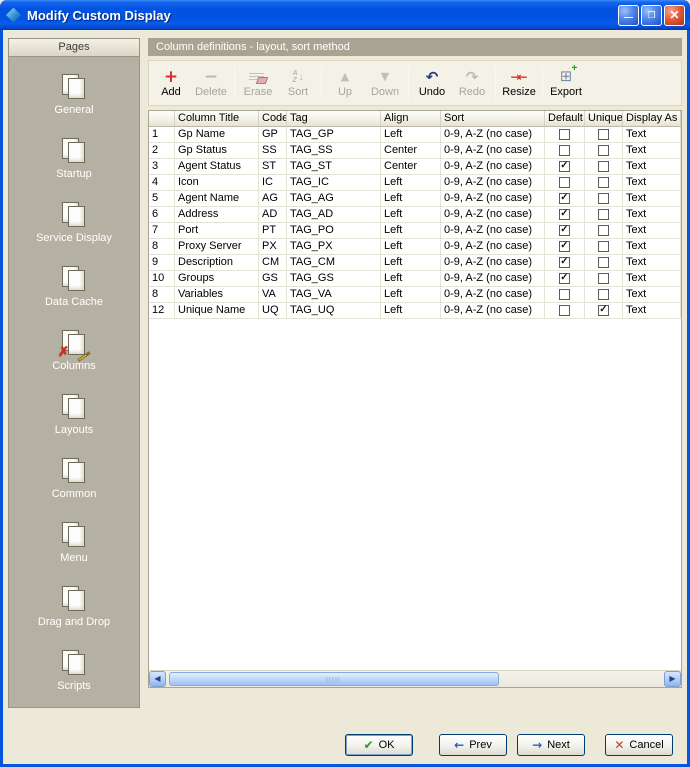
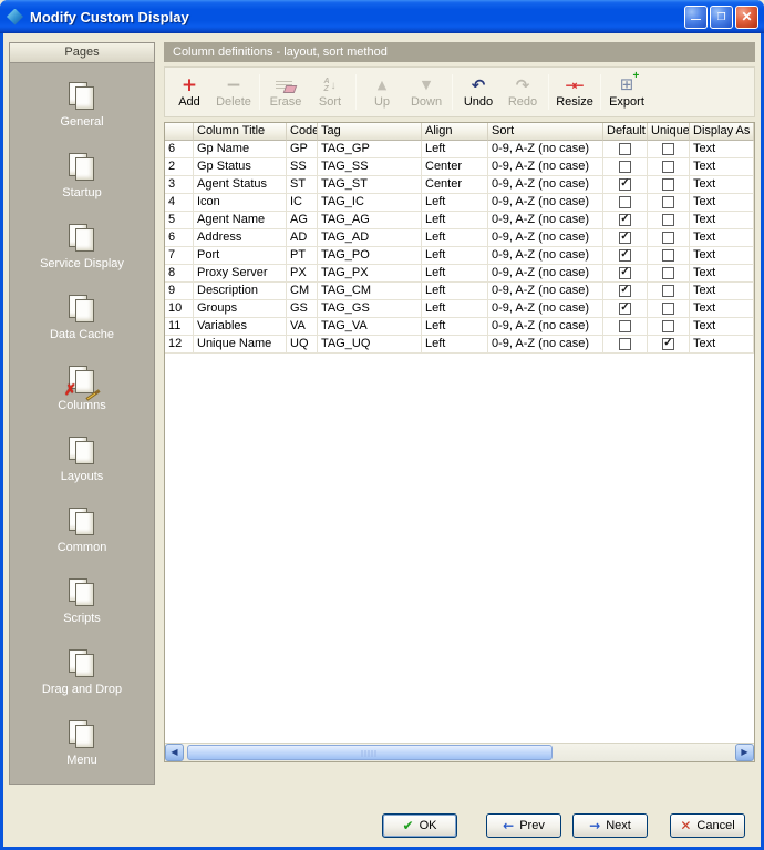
  Modify Custom Display
  —
  ❐
  ✕
  Pages
  General
  Startup
  Service Display
  Data Cache
  ✗
  Columns
  Layouts
  Common
- Menu
+ Scripts
  Drag and Drop
- Scripts
+ Menu
  Column definitions - layout, sort method
  +
  Add
  −
  Delete
  Erase
  ↓
  Sort
  ▲
  Up
  ▼
  Down
  ↶
  Undo
  ↷
  Redo
  →←
  Resize
  ⊞
  +
  Export
  	Column Title	Code	Tag	Align	Sort	Default	Unique	Display As
- 1	Gp Name	GP	TAG_GP	Left	0-9, A-Z (no case)			Text
+ 6	Gp Name	GP	TAG_GP	Left	0-9, A-Z (no case)			Text
  2	Gp Status	SS	TAG_SS	Center	0-9, A-Z (no case)			Text
  3	Agent Status	ST	TAG_ST	Center	0-9, A-Z (no case)			Text
  4	Icon	IC	TAG_IC	Left	0-9, A-Z (no case)			Text
  5	Agent Name	AG	TAG_AG	Left	0-9, A-Z (no case)			Text
  6	Address	AD	TAG_AD	Left	0-9, A-Z (no case)			Text
  7	Port	PT	TAG_PO	Left	0-9, A-Z (no case)			Text
  8	Proxy Server	PX	TAG_PX	Left	0-9, A-Z (no case)			Text
  9	Description	CM	TAG_CM	Left	0-9, A-Z (no case)			Text
  10	Groups	GS	TAG_GS	Left	0-9, A-Z (no case)			Text
- 8	Variables	VA	TAG_VA	Left	0-9, A-Z (no case)			Text
+ 11	Variables	VA	TAG_VA	Left	0-9, A-Z (no case)			Text
  12	Unique Name	UQ	TAG_UQ	Left	0-9, A-Z (no case)			Text
  ◀
  ▶
  ✔
  OK
  ←
  Prev
  →
  Next
  ✕
  Cancel
